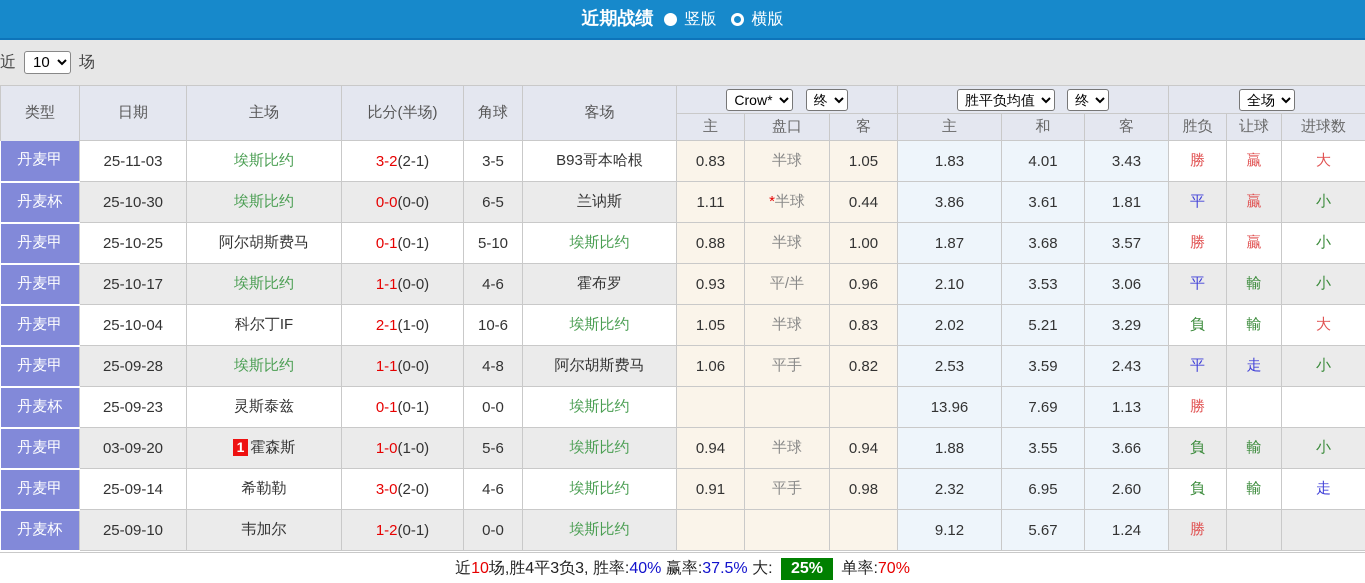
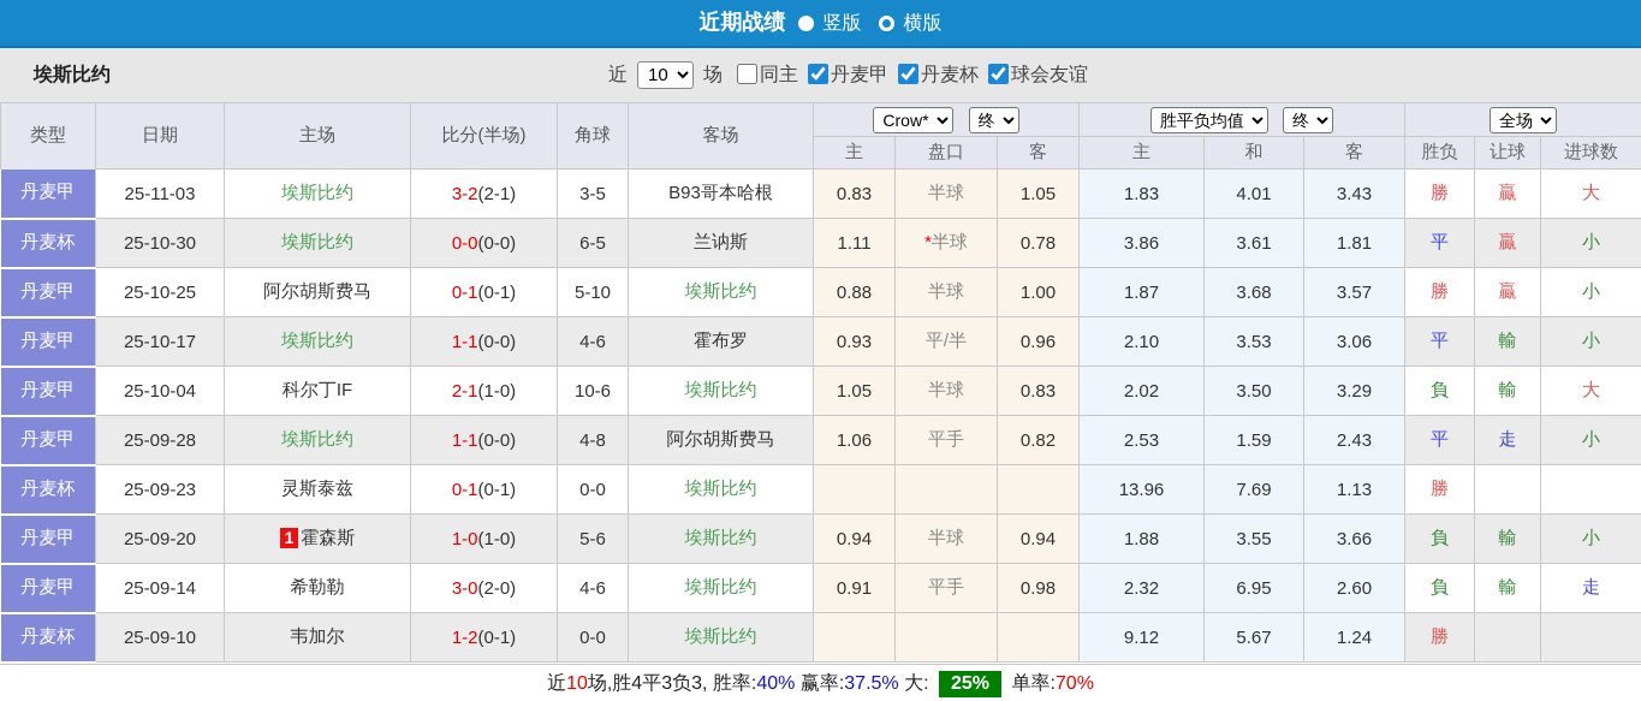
  近期战绩
  竖版
  横版
+ 埃斯比约
  近
  10
  场
+ 同主
+ 丹麦甲
+ 丹麦杯
+ 球会友谊
  类型	日期	主场	比分(半场)	角球	客场	Crow* 终	胜平负均值 终	全场
  主	盘口	客	主	和	客	胜负	让球	进球数
  丹麦甲	25-11-03	埃斯比约	3-2(2-1)	3-5	B93哥本哈根	0.83	半球	1.05	1.83	4.01	3.43	勝	贏	大
- 丹麦杯	25-10-30	埃斯比约	0-0(0-0)	6-5	兰讷斯	1.11	*半球	0.44	3.86	3.61	1.81	平	贏	小
+ 丹麦杯	25-10-30	埃斯比约	0-0(0-0)	6-5	兰讷斯	1.11	*半球	0.78	3.86	3.61	1.81	平	贏	小
  丹麦甲	25-10-25	阿尔胡斯费马	0-1(0-1)	5-10	埃斯比约	0.88	半球	1.00	1.87	3.68	3.57	勝	贏	小
  丹麦甲	25-10-17	埃斯比约	1-1(0-0)	4-6	霍布罗	0.93	平/半	0.96	2.10	3.53	3.06	平	輸	小
- 丹麦甲	25-10-04	科尔丁IF	2-1(1-0)	10-6	埃斯比约	1.05	半球	0.83	2.02	5.21	3.29	負	輸	大
+ 丹麦甲	25-10-04	科尔丁IF	2-1(1-0)	10-6	埃斯比约	1.05	半球	0.83	2.02	3.50	3.29	負	輸	大
- 丹麦甲	25-09-28	埃斯比约	1-1(0-0)	4-8	阿尔胡斯费马	1.06	平手	0.82	2.53	3.59	2.43	平	走	小
+ 丹麦甲	25-09-28	埃斯比约	1-1(0-0)	4-8	阿尔胡斯费马	1.06	平手	0.82	2.53	1.59	2.43	平	走	小
  丹麦杯	25-09-23	灵斯泰兹	0-1(0-1)	0-0	埃斯比约				13.96	7.69	1.13	勝
- 丹麦甲	03-09-20	1 霍森斯	1-0(1-0)	5-6	埃斯比约	0.94	半球	0.94	1.88	3.55	3.66	負	輸	小
+ 丹麦甲	25-09-20	1 霍森斯	1-0(1-0)	5-6	埃斯比约	0.94	半球	0.94	1.88	3.55	3.66	負	輸	小
  丹麦甲	25-09-14	希勒勒	3-0(2-0)	4-6	埃斯比约	0.91	平手	0.98	2.32	6.95	2.60	負	輸	走
  丹麦杯	25-09-10	韦加尔	1-2(0-1)	0-0	埃斯比约				9.12	5.67	1.24	勝
  近
  10
  场,胜4平3负3,
  胜率:
  40%
  赢率:
  37.5%
  大:
  25%
  单率:
  70%
